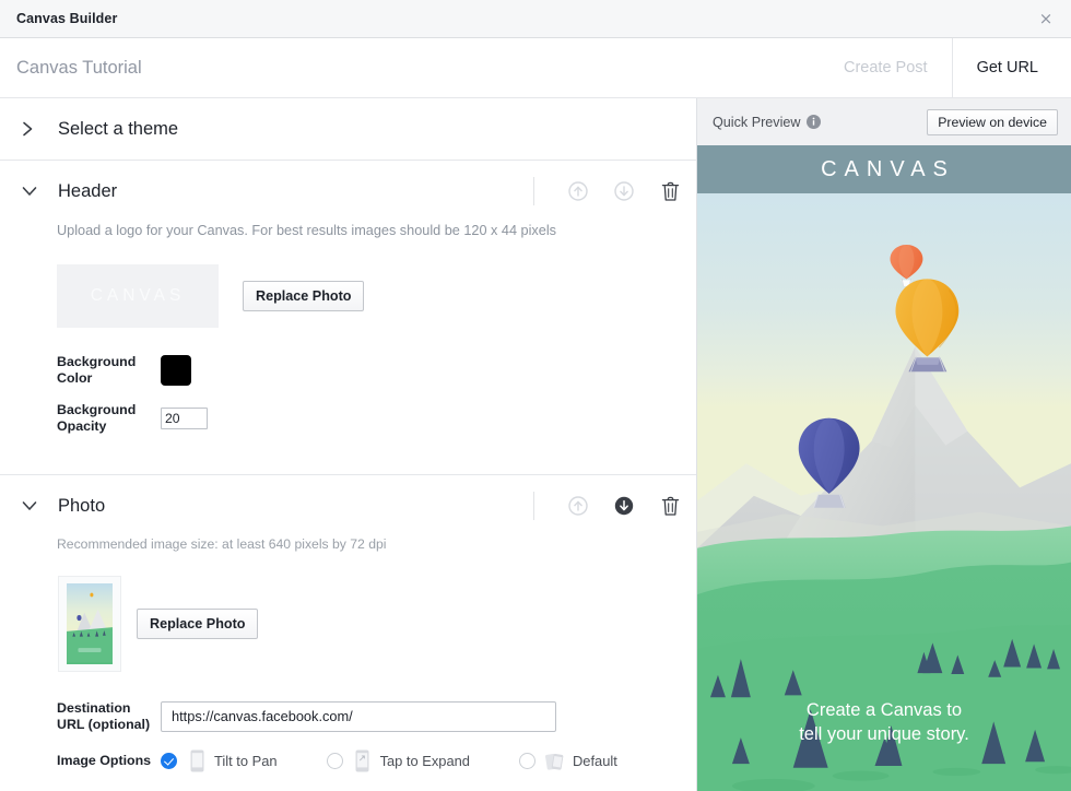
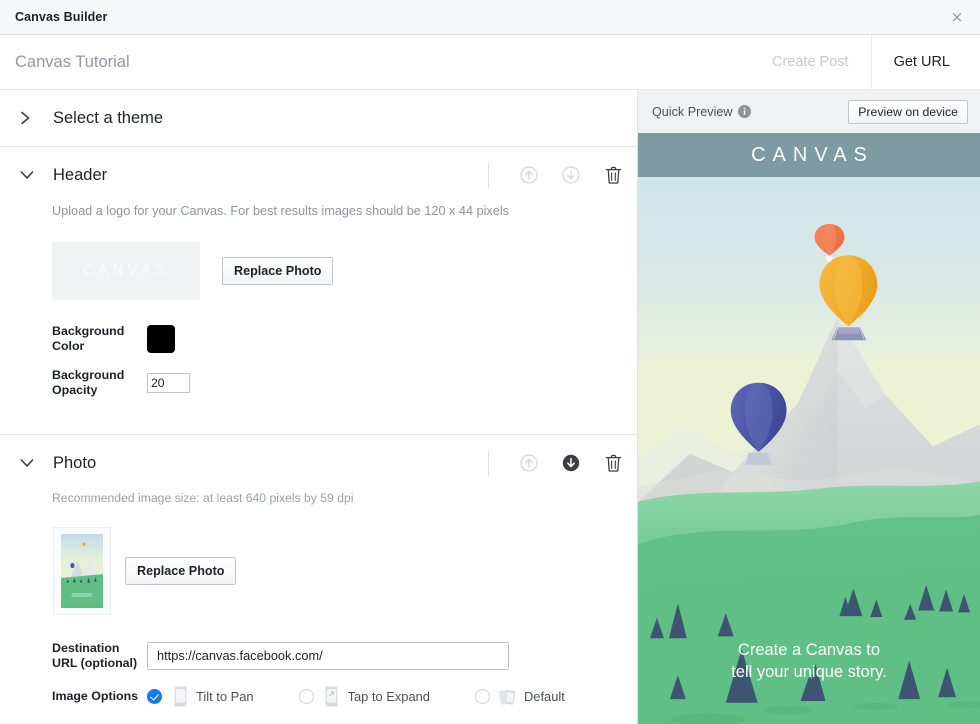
  Canvas Builder
  ×
  Canvas Tutorial
  Create Post
  Get URL
  Select a theme
  Header
  Upload a logo for your Canvas. For best results images should be 120 x 44 pixels
  Replace Photo
  Background Color
  Background Opacity
  20
  Photo
- Recommended image size: at least 640 pixels by 72 dpi
+ Recommended image size: at least 640 pixels by 59 dpi
  Replace Photo
  Destination URL (optional)
  https://canvas.facebook.com/
  Image Options
  Tilt to Pan
  Tap to Expand
  Default
  Quick Preview
  Preview on device
  CANVAS
  Create a Canvas to
  tell your unique story.
